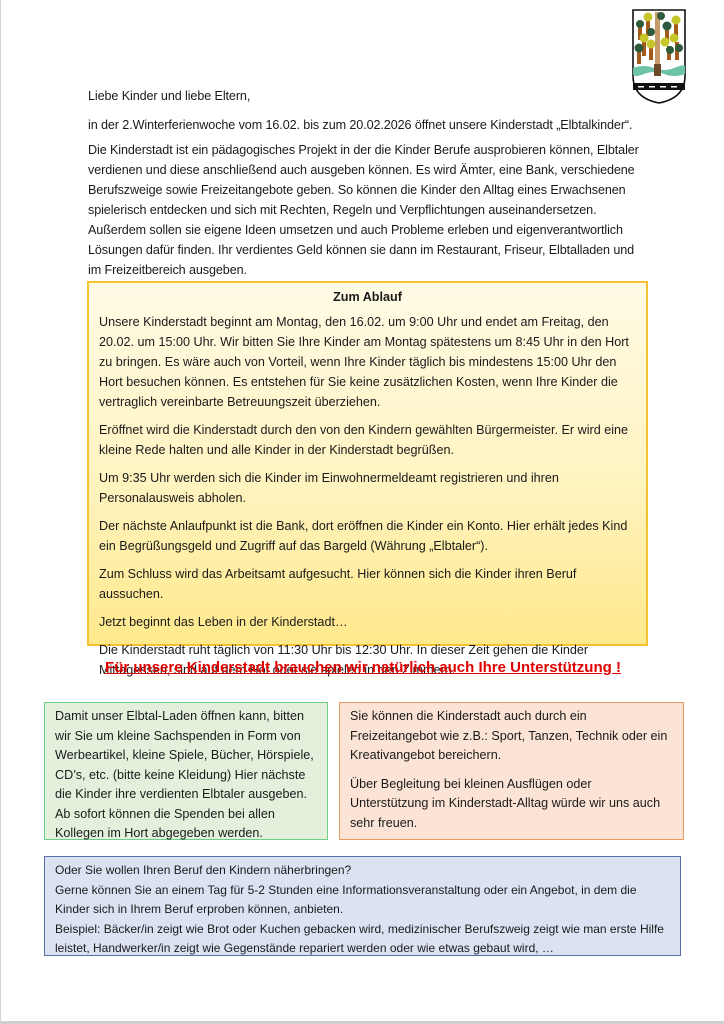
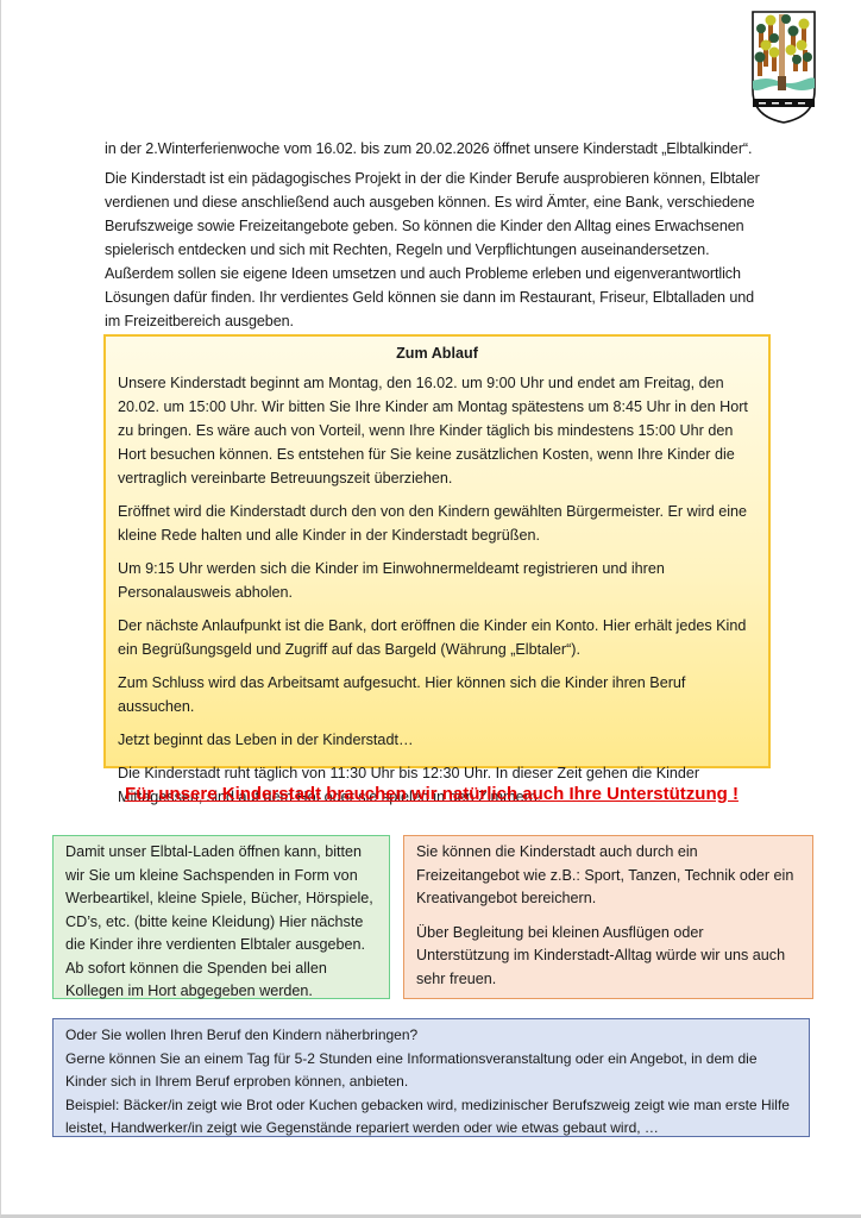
- Liebe Kinder und liebe Eltern,
  in der 2.Winterferienwoche vom 16.02. bis zum 20.02.2026 öffnet unsere Kinderstadt „Elbtalkinder“.
  Die Kinderstadt ist ein pädagogisches Projekt in der die Kinder Berufe ausprobieren können, Elbtaler verdienen und diese anschließend auch ausgeben können. Es wird Ämter, eine Bank, verschiedene Berufszweige sowie Freizeitangebote geben. So können die Kinder den Alltag eines Erwachsenen spielerisch entdecken und sich mit Rechten, Regeln und Verpflichtungen auseinandersetzen. Außerdem sollen sie eigene Ideen umsetzen und auch Probleme erleben und eigenverantwortlich Lösungen dafür finden. Ihr verdientes Geld können sie dann im Restaurant, Friseur, Elbtalladen und im Freizeitbereich ausgeben.
  Zum Ablauf
  Unsere Kinderstadt beginnt am Montag, den 16.02. um 9:00 Uhr und endet am Freitag, den 20.02. um 15:00 Uhr. Wir bitten Sie Ihre Kinder am Montag spätestens um 8:45 Uhr in den Hort zu bringen. Es wäre auch von Vorteil, wenn Ihre Kinder täglich bis mindestens 15:00 Uhr den Hort besuchen können. Es entstehen für Sie keine zusätzlichen Kosten, wenn Ihre Kinder die vertraglich vereinbarte Betreuungszeit überziehen.
  Eröffnet wird die Kinderstadt durch den von den Kindern gewählten Bürgermeister. Er wird eine kleine Rede halten und alle Kinder in der Kinderstadt begrüßen.
- Um 9:35 Uhr werden sich die Kinder im Einwohnermeldeamt registrieren und ihren Personalausweis abholen.
+ Um 9:15 Uhr werden sich die Kinder im Einwohnermeldeamt registrieren und ihren Personalausweis abholen.
  Der nächste Anlaufpunkt ist die Bank, dort eröffnen die Kinder ein Konto. Hier erhält jedes Kind ein Begrüßungsgeld und Zugriff auf das Bargeld (Währung „Elbtaler“).
  Zum Schluss wird das Arbeitsamt aufgesucht. Hier können sich die Kinder ihren Beruf aussuchen.
  Jetzt beginnt das Leben in der Kinderstadt…
  Die Kinderstadt ruht täglich von 11:30 Uhr bis 12:30 Uhr. In dieser Zeit gehen die Kinder Mittagessen, sind auf dem Hof oder sie spielen in den Zimmern.
  Für unsere Kinderstadt brauchen wir natürlich auch Ihre Unterstützung !
  Damit unser Elbtal-Laden öffnen kann, bitten wir Sie um kleine Sachspenden in Form von Werbeartikel, kleine Spiele, Bücher, Hörspiele, CD’s, etc. (bitte keine Kleidung) Hier nächste die Kinder ihre verdienten Elbtaler ausgeben. Ab sofort können die Spenden bei allen Kollegen im Hort abgegeben werden.
  Sie können die Kinderstadt auch durch ein Freizeitangebot wie z.B.: Sport, Tanzen, Technik oder ein Kreativangebot bereichern.
  Über Begleitung bei kleinen Ausflügen oder Unterstützung im Kinderstadt-Alltag würde wir uns auch sehr freuen.
  Oder Sie wollen Ihren Beruf den Kindern näherbringen?
  Gerne können Sie an einem Tag für 5-2 Stunden eine Informationsveranstaltung oder ein Angebot, in dem die Kinder sich in Ihrem Beruf erproben können, anbieten.
  Beispiel: Bäcker/in zeigt wie Brot oder Kuchen gebacken wird, medizinischer Berufszweig zeigt wie man erste Hilfe leistet, Handwerker/in zeigt wie Gegenstände repariert werden oder wie etwas gebaut wird, …
